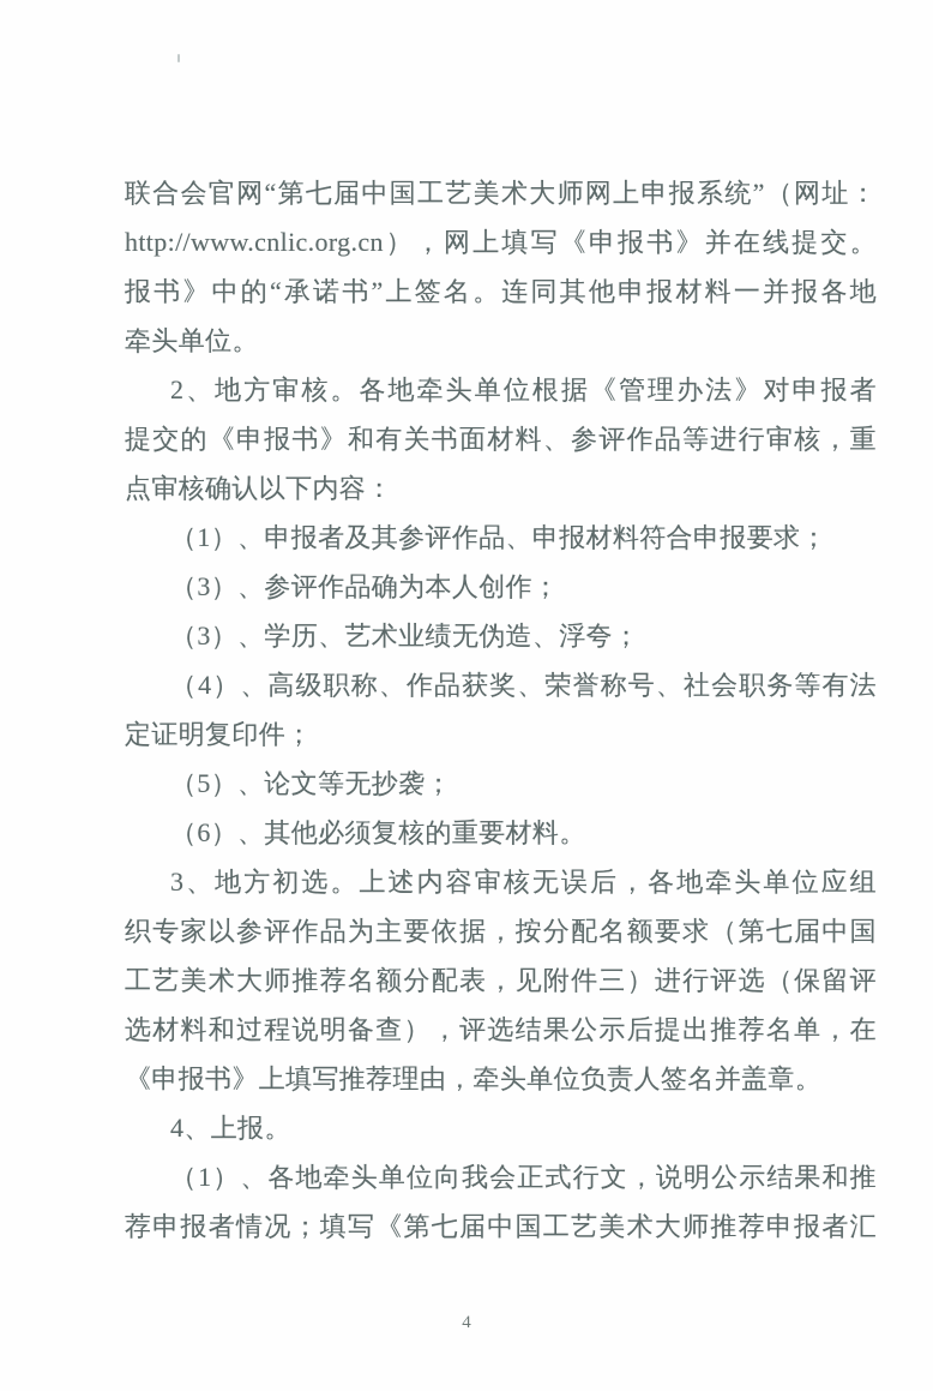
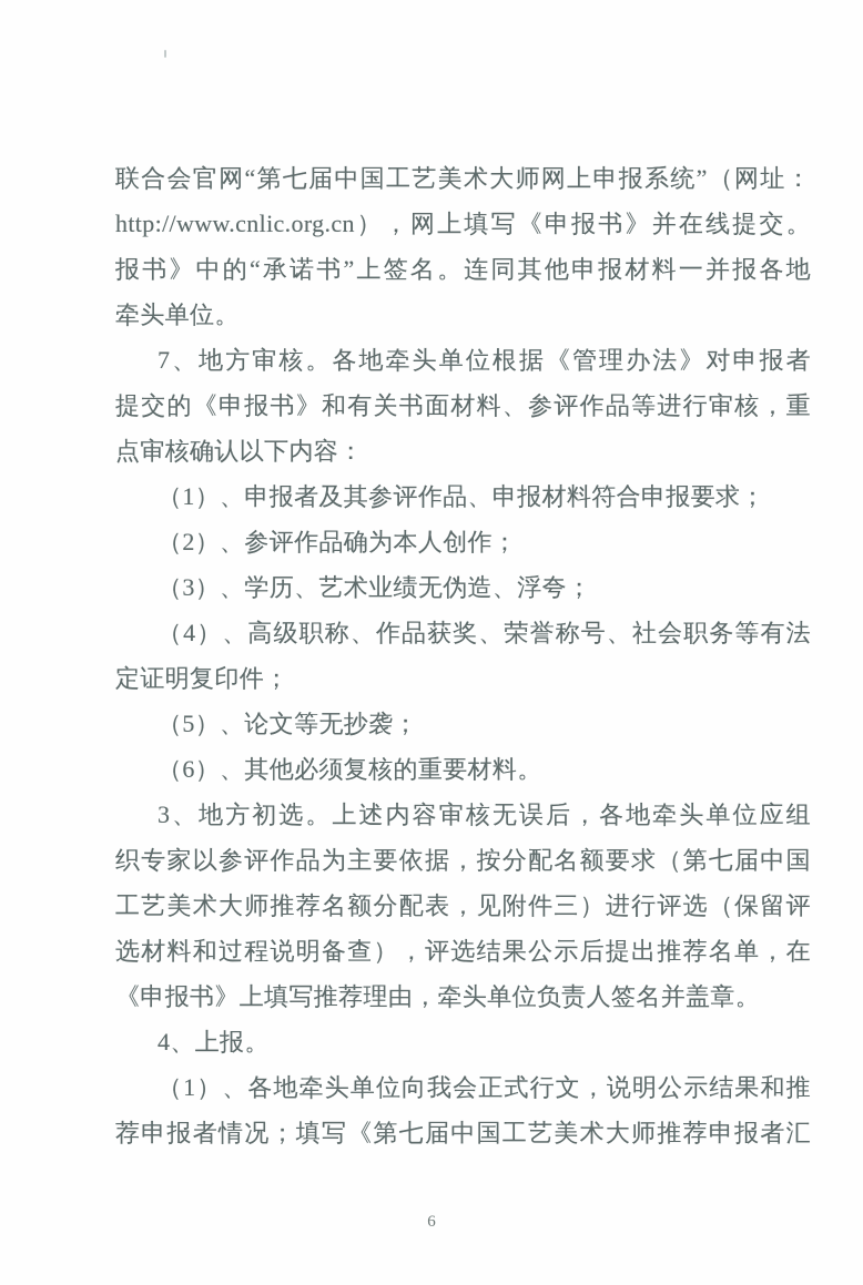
  联合会官网“第七届中国工艺美术大师网上申报系统”（网址：
  http://www.cnlic.org.cn），网上填写《申报书》并在线提交。
  报书》中的“承诺书”上签名。连同其他申报材料一并报各地
  牵头单位。
- 2、地方审核。各地牵头单位根据《管理办法》对申报者
+ 7、地方审核。各地牵头单位根据《管理办法》对申报者
  提交的《申报书》和有关书面材料、参评作品等进行审核，重
  点审核确认以下内容：
  （1）、申报者及其参评作品、申报材料符合申报要求；
- （3）、参评作品确为本人创作；
+ （2）、参评作品确为本人创作；
  （3）、学历、艺术业绩无伪造、浮夸；
  （4）、高级职称、作品获奖、荣誉称号、社会职务等有法
  定证明复印件；
  （5）、论文等无抄袭；
  （6）、其他必须复核的重要材料。
  3、地方初选。上述内容审核无误后，各地牵头单位应组
  织专家以参评作品为主要依据，按分配名额要求（第七届中国
  工艺美术大师推荐名额分配表，见附件三）进行评选（保留评
  选材料和过程说明备查），评选结果公示后提出推荐名单，在
  《申报书》上填写推荐理由，牵头单位负责人签名并盖章。
  4、上报。
  （1）、各地牵头单位向我会正式行文，说明公示结果和推
  荐申报者情况；填写《第七届中国工艺美术大师推荐申报者汇
- 4
+ 6
